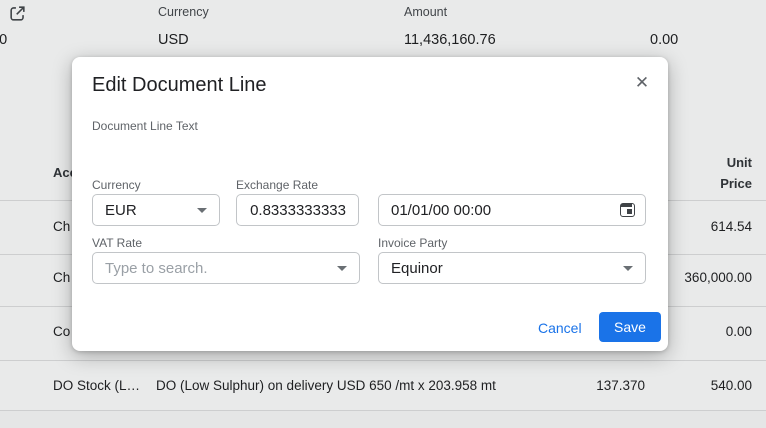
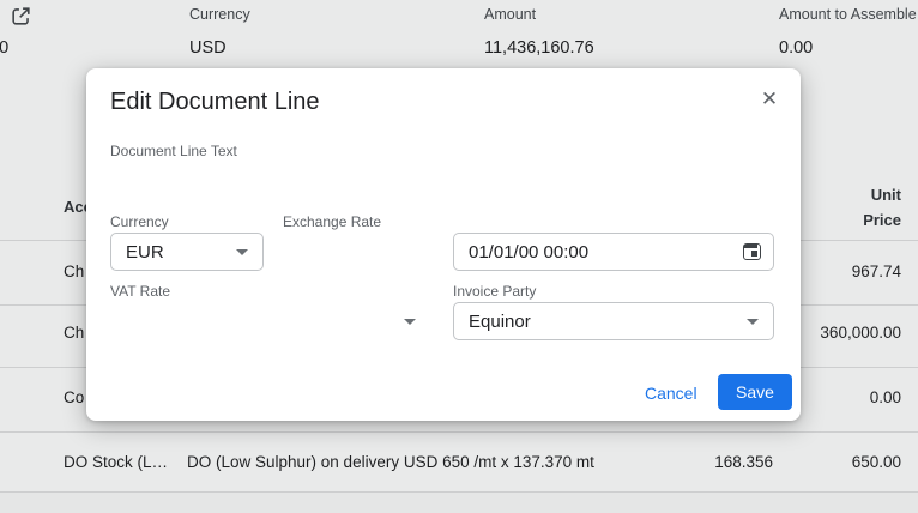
  Currency
  Amount
+ Amount to Assemble
  USD
  11,436,160.76
  0.00
  Unit
  Price
  Ch
- 614.54
+ 967.74
  Ch
  360,000.00
  Co
  0.00
  DO Stock (L…
- DO (Low Sulphur) on delivery USD 650 /mt x 203.958 mt
+ DO (Low Sulphur) on delivery USD 650 /mt x 137.370 mt
- 137.370
+ 168.356
- 540.00
+ 650.00
  Edit Document Line
  ✕
  Document Line Text
  Currency
  EUR
  Exchange Rate
- 0.8333333333
  01/01/00 00:00
  VAT Rate
- Type to search.
  Invoice Party
  Equinor
  Cancel
  Save
